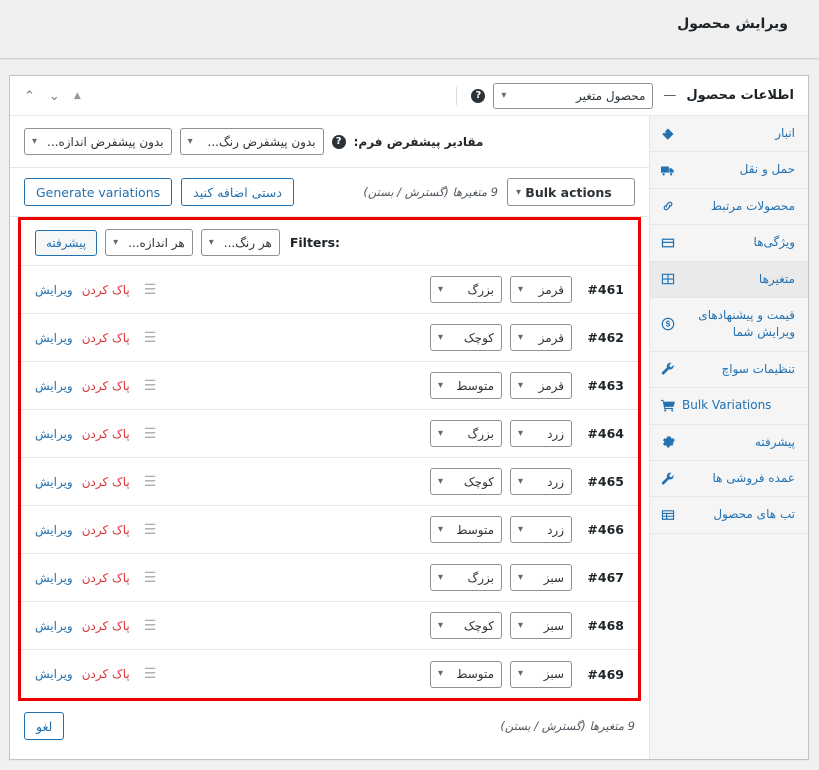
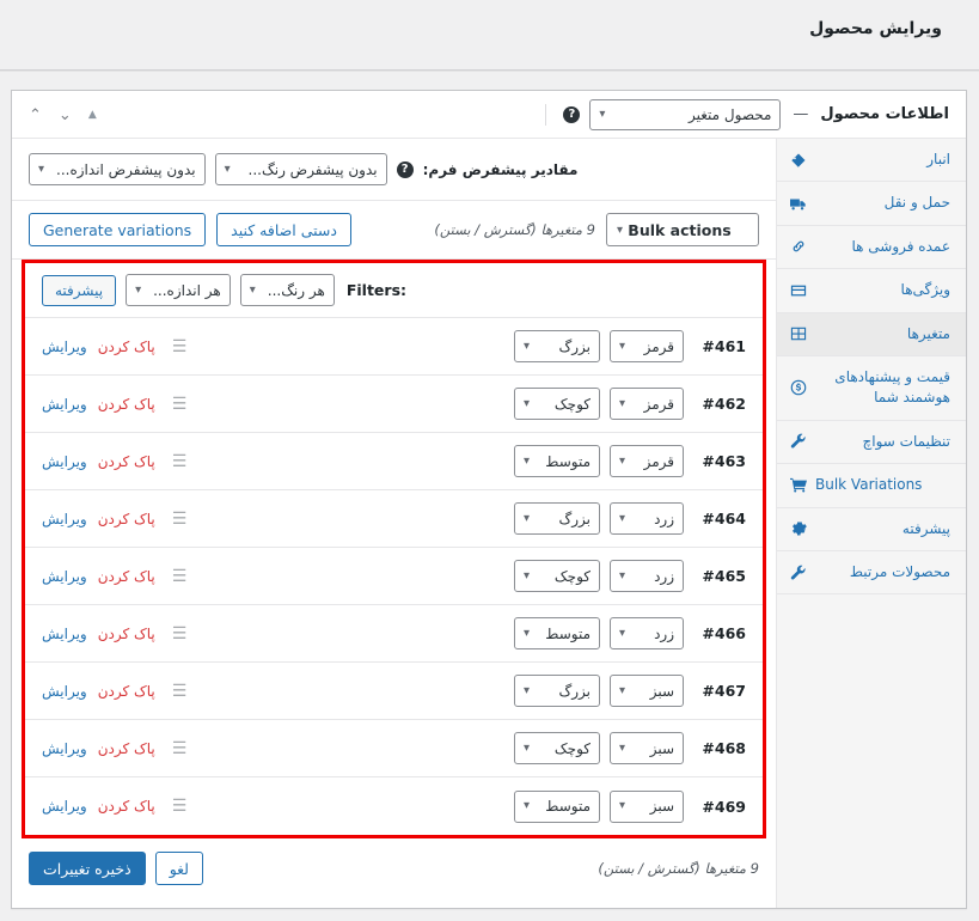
  ویرایش محصول
  اطلاعات محصول
  —
  محصول متغیر
  ▾
  ?
  ▲
  ⌄
  ⌃
  انبار
  حمل و نقل
- محصولات مرتبط
+ عمده فروشی ها
  ویژگیها
  متغیرها
- قیمت و پیشنهادهای ویرایش شما
+ قیمت و پیشنهادهای هوشمند شما
  تنظیمات سواچ
  Bulk Variations
  پیشرفته
- عمده فروشی ها
+ محصولات مرتبط
- تب های محصول
  مقادیر پیشفرض فرم:
  ?
  بدون پیشفرض رنگ...
  ▾
  بدون پیشفرض اندازه...
  ▾
  ▾
  Bulk actions
  9 متغیرها (گسترش / بستن)
  دستی اضافه کنید
  Generate variations
  Filters:
  هر رنگ...
  ▾
  هر اندازه...
  ▾
  پیشرفته
  #461
  قرمز
  ▾
  بزرگ
  ▾
  ☰
  پاک کردن
  ویرایش
  #462
  قرمز
  ▾
  کوچک
  ▾
  ☰
  پاک کردن
  ویرایش
  #463
  قرمز
  ▾
  متوسط
  ▾
  ☰
  پاک کردن
  ویرایش
  #464
  زرد
  ▾
  بزرگ
  ▾
  ☰
  پاک کردن
  ویرایش
  #465
  زرد
  ▾
  کوچک
  ▾
  ☰
  پاک کردن
  ویرایش
  #466
  زرد
  ▾
  متوسط
  ▾
  ☰
  پاک کردن
  ویرایش
  #467
  سبز
  ▾
  بزرگ
  ▾
  ☰
  پاک کردن
  ویرایش
  #468
  سبز
  ▾
  کوچک
  ▾
  ☰
  پاک کردن
  ویرایش
  #469
  سبز
  ▾
  متوسط
  ▾
  ☰
  پاک کردن
  ویرایش
  9 متغیرها (گسترش / بستن)
  لغو
+ ذخیره تغییرات
